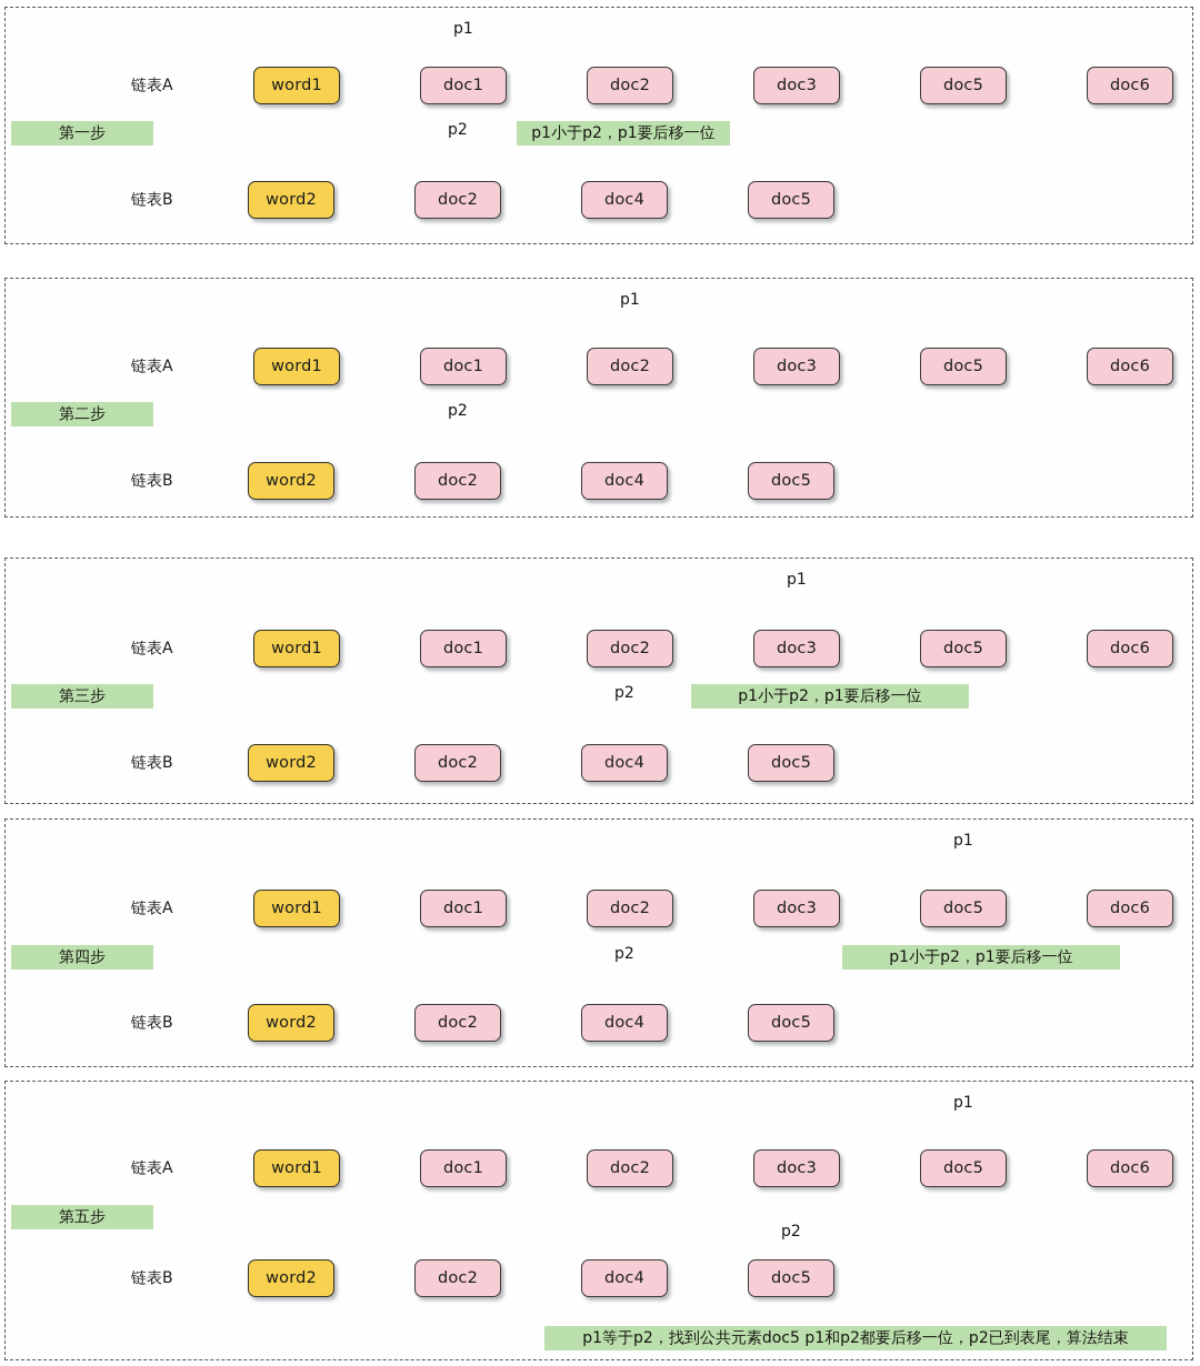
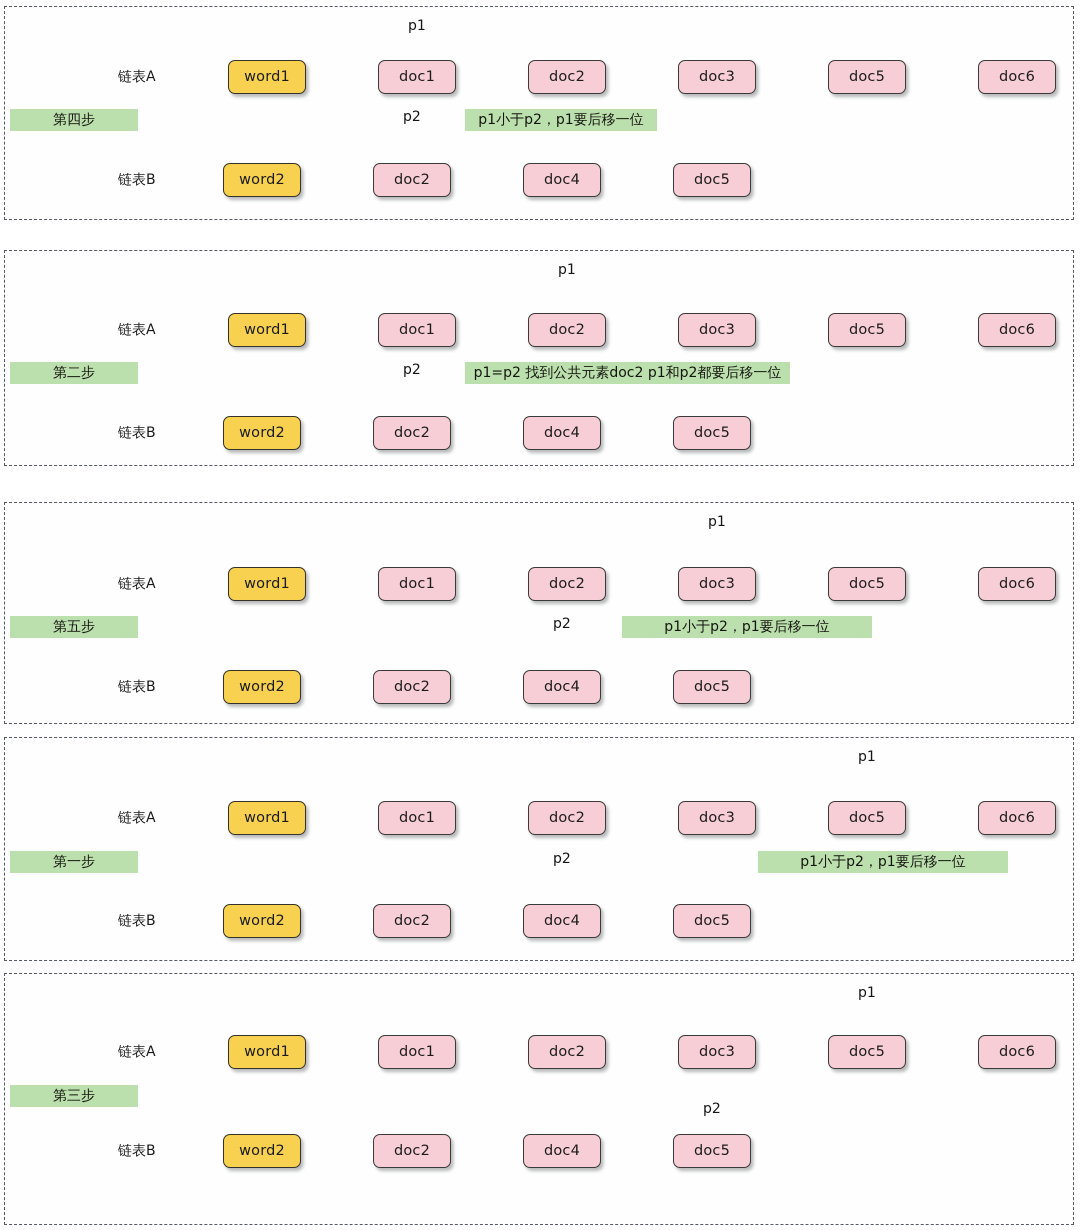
  链表A
  链表B
- 第一步
+ 第四步
  p1小于p2，p1要后移一位
  word1
  doc1
  doc2
  doc3
  doc5
  doc6
  word2
  doc2
  doc4
  doc5
  p1
  p2
  链表A
  链表B
  第二步
+ p1=p2 找到公共元素doc2 p1和p2都要后移一位
  word1
  doc1
  doc2
  doc3
  doc5
  doc6
  word2
  doc2
  doc4
  doc5
  p1
  p2
  链表A
  链表B
- 第三步
+ 第五步
  p1小于p2，p1要后移一位
  word1
  doc1
  doc2
  doc3
  doc5
  doc6
  word2
  doc2
  doc4
  doc5
  p1
  p2
  链表A
  链表B
- 第四步
+ 第一步
  p1小于p2，p1要后移一位
  word1
  doc1
  doc2
  doc3
  doc5
  doc6
  word2
  doc2
  doc4
  doc5
  p1
  p2
  链表A
  链表B
- 第五步
+ 第三步
- p1等于p2，找到公共元素doc5 p1和p2都要后移一位，p2已到表尾，算法结束
  word1
  doc1
  doc2
  doc3
  doc5
  doc6
  word2
  doc2
  doc4
  doc5
  p1
  p2
